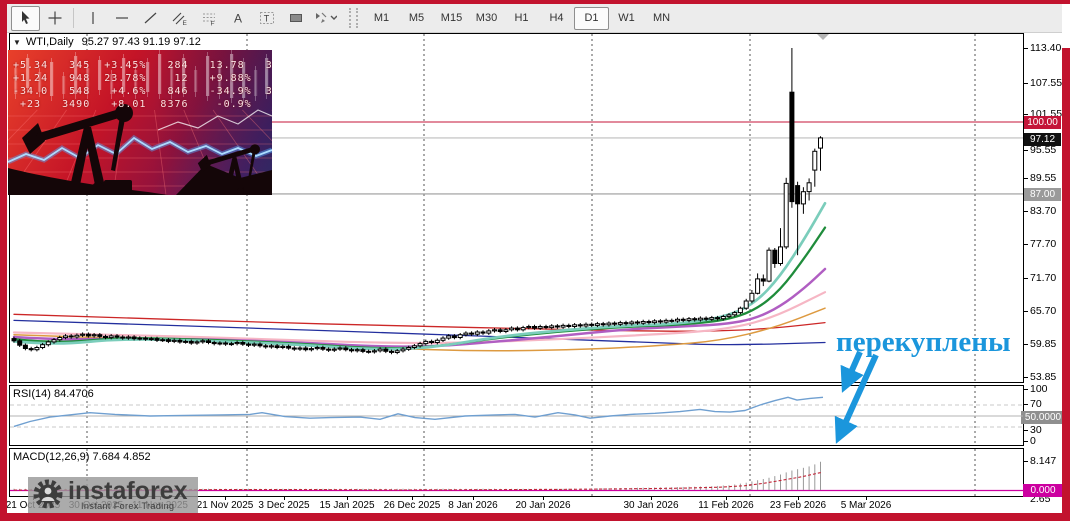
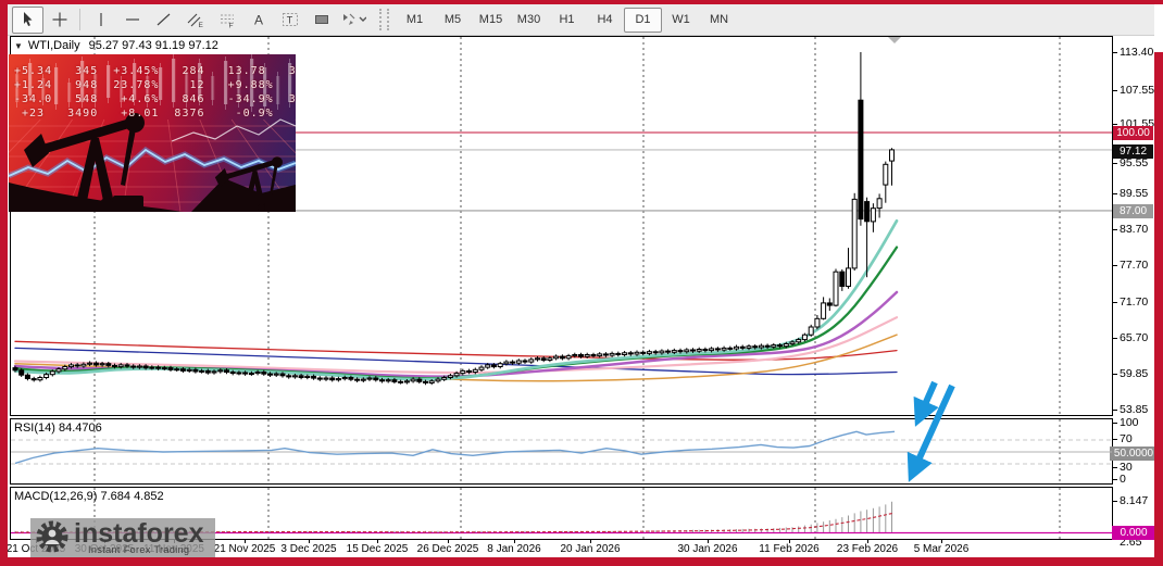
  A
  T
  M1
  M5
  M15
  M30
  H1
  H4
  D1
  W1
  MN
  ▼ WTI,Daily 95.27 97.43 91.19 97.12
  RSI(14) 84.4706
  MACD(12,26,9) 7.684 4.852
  113.40
  107.55
  101.55
  95.55
  89.55
  83.70
  77.70
  71.70
  65.70
  59.85
  53.85
  100
  70
  30
  0
  8.147
  2.65
  100.00
  97.12
  87.00
  50.0000
  0.000
  21 Oct 25
  30 Oct 2025
  11 Nov 2025
  21 Nov 2025
  3 Dec 2025
- 15 Jan 2025
+ 15 Dec 2025
  26 Dec 2025
  8 Jan 2026
  20 Jan 2026
  30 Jan 2026
  11 Feb 2026
  23 Feb 2026
  5 Mar 2026
  +5.34 345 +3.45% 284 13.78 3
  +1.24 948 23.78% 12 +9.88%
  -34.0 548 +4.6% 846 -34.9% 3
  +23 3490 +8.01 8376 -0.9%
  instaforex
  Instant Forex Trading
- перекуплены
